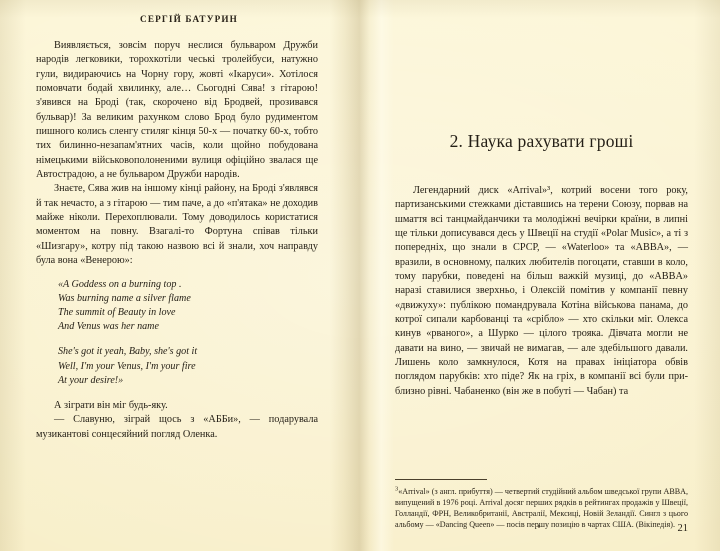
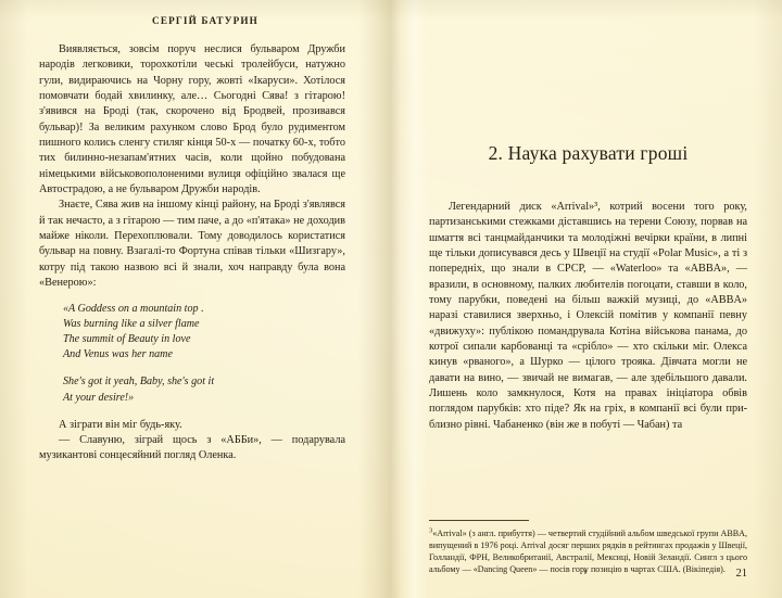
  СЕРГІЙ БАТУРИН
  Виявляється, зовсім поруч неслися бульваром Друж­би народів легковики, торохкотіли чеські тролейбу­си, натужно гули, видираючись на Чорну гору, жовті «Ікаруси». Хотілося помовчати бодай хвилинку, але… Сьогодні Сява! з гітарою! з'явився на Броді (так, ско­рочено від Бродвей, прозивався бульвар)! За великим рахунком слово Брод було рудиментом пишного ко­лись сленгу стиляг кінця 50-х — початку 60-х, тобто тих билинно-незапам'ятних часів, коли щойно побудо­вана німецькими військовополоненими вулиця офіцій­но звалася ще Автострадою, а не бульваром Дружби народів.
- Знаєте, Сява жив на іншому кінці району, на Броді з'являвся й так нечасто, а з гітарою — тим паче, а до «п'ятака» не доходив майже ніколи. Перехоплювали. Тому доводилось користатися моментом на повну. Вза­галі-то Фортуна співав тільки «Шизгару», котру під такою назвою всі й знали, хоч направду була вона «Ве­нерою»:
+ Знаєте, Сява жив на іншому кінці району, на Броді з'являвся й так нечасто, а з гітарою — тим паче, а до «п'ятака» не доходив майже ніколи. Перехоплювали. Тому доводилось користатися бульвар на повну. Вза­галі-то Фортуна співав тільки «Шизгару», котру під такою назвою всі й знали, хоч направду була вона «Ве­нерою»:
- «A Goddess on a burning top .
+ «A Goddess on a mountain top .
- Was burning name a silver flame
+ Was burning like a silver flame
  The summit of Beauty in love
  And Venus was her name
  She's got it yeah, Baby, she's got it
- Well, I'm your Venus, I'm your fire
  At your desire!»
  А зіграти він міг будь-яку.
  — Славуню, зіграй щось з «АББи», — подарувала музикантові сонцесяйний погляд Оленка.
  2. Наука рахувати гроші
  Легендарний диск «Arrival»³, котрий восени того року, партизанськими стежками діставшись на терени Союзу, порвав на шмаття всі танцмайданчики та мо­лодіжні вечірки країни, в липні ще тільки дописувався десь у Швеції на студії «Polar Music», а ті з попередніх, що знали в СРСР, — «Waterloo» та «ABBA», — вразили, в основному, палких любителів погоцати, ставши в коло, тому парубки, поведені на більш важкій музиці, до «ABBA» наразі ставилися зверх­ньо, і Олексій помітив у компанії певну «движуху»: публікою помандрувала Котіна військова панама, до котрої сипали карбованці та «срібло» — хто скіль­ки міг. Олекса кинув «рваного», а Шурко — цілого трояка. Дівчата могли не давати на вино, — звичай не вимагав, — але здебільшого давали. Лишень коло замкнулося, Котя на правах ініціатора обвів поглядом парубків: хто піде? Як на гріх, в компанії всі були при­близно рівні. Чабаненко (він же в побуті — Чабан) та
- «Arrival» (з англ. прибуття) — четвертий студійний альбом швед­ської групи ABBA, випущений в 1976 році. Arrival досяг перших рядків в рейтингах продажів у Швеції, Голландії, ФРН, Великобри­танії, Австралії, Мексиці, Новій Зеландії. Сингл з цього альбому — «Dancing Queen» — посів першу позицію в чартах США. (Вікіпедія).
+ «Arrival» (з англ. прибуття) — четвертий студійний альбом швед­ської групи ABBA, випущений в 1976 році. Arrival досяг перших рядків в рейтингах продажів у Швеції, Голландії, ФРН, Великобри­танії, Австралії, Мексиці, Новій Зеландії. Сингл з цього альбому — «Dancing Queen» — посів гору позицію в чартах США. (Вікіпедія).
  21
